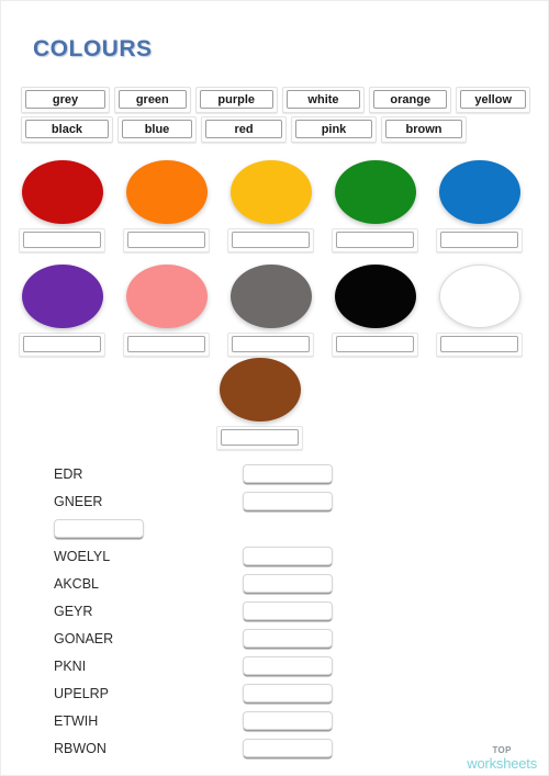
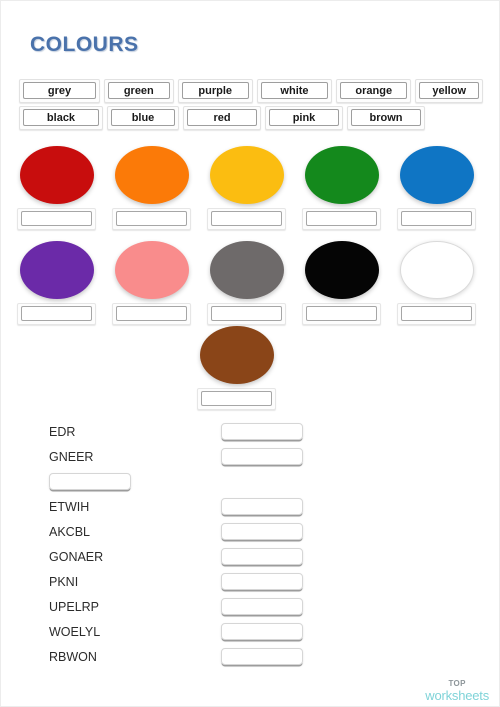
  COLOURS
  grey
  green
  purple
  white
  orange
  yellow
  black
  blue
  red
  pink
  brown
  EDR
  GNEER
- WOELYL
+ ETWIH
  AKCBL
- GEYR
  GONAER
  PKNI
  UPELRP
- ETWIH
+ WOELYL
  RBWON
  TOP
  worksheets
